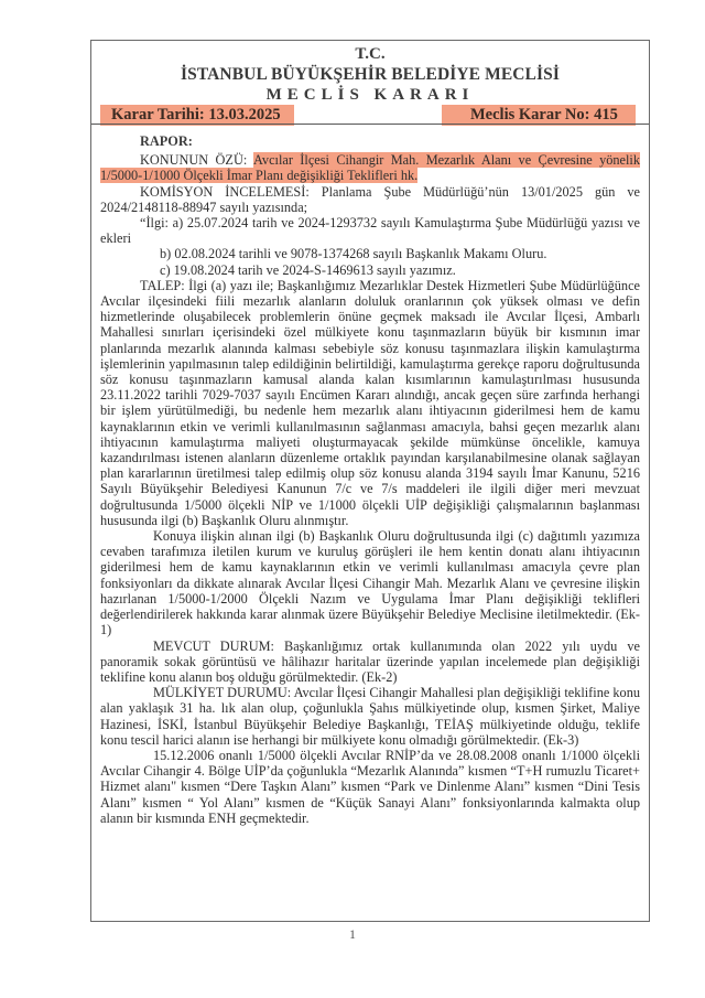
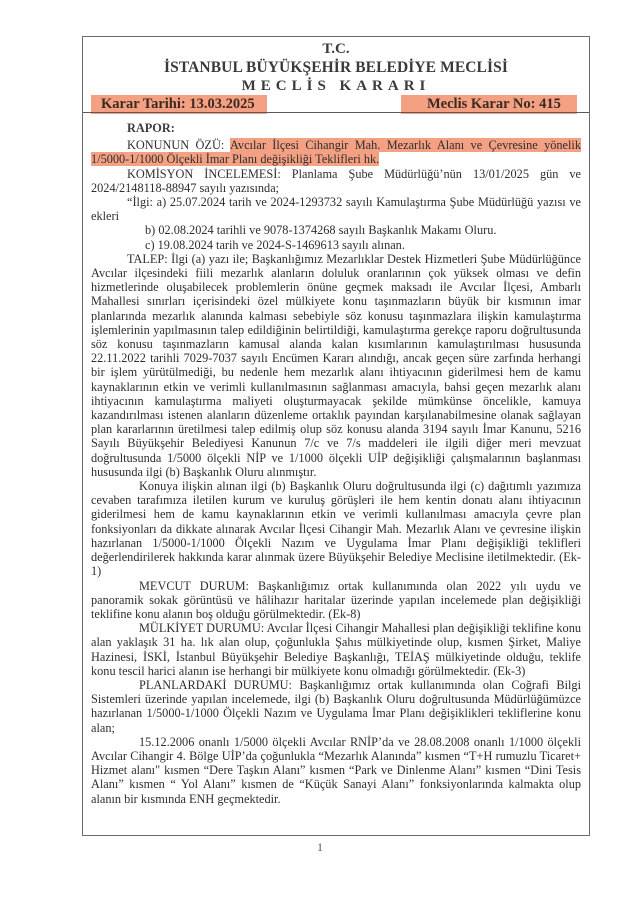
  T.C.
  İSTANBUL BÜYÜKŞEHİR BELEDİYE MECLİSİ
  MECLİS KARARI
  Karar Tarihi: 13.03.2025
  Meclis Karar No: 415
  RAPOR:
  KONUNUN ÖZÜ: Avcılar İlçesi Cihangir Mah. Mezarlık Alanı ve Çevresine yönelik 1/5000-1/1000 Ölçekli İmar Planı değişikliği Teklifleri hk.
  KOMİSYON İNCELEMESİ: Planlama Şube Müdürlüğü’nün 13/01/2025 gün ve 2024/2148118-88947 sayılı yazısında;
  “İlgi: a) 25.07.2024 tarih ve 2024-1293732 sayılı Kamulaştırma Şube Müdürlüğü yazısı ve ekleri
  b) 02.08.2024 tarihli ve 9078-1374268 sayılı Başkanlık Makamı Oluru.
- c) 19.08.2024 tarih ve 2024-S-1469613 sayılı yazımız.
+ c) 19.08.2024 tarih ve 2024-S-1469613 sayılı alınan.
- TALEP: İlgi (a) yazı ile; Başkanlığımız Mezarlıklar Destek Hizmetleri Şube Müdürlüğünce Avcılar ilçesindeki fiili mezarlık alanların doluluk oranlarının çok yüksek olması ve defin hizmetlerinde oluşabilecek problemlerin önüne geçmek maksadı ile Avcılar İlçesi, Ambarlı Mahallesi sınırları içerisindeki özel mülkiyete konu taşınmazların büyük bir kısmının imar planlarında mezarlık alanında kalması sebebiyle söz konusu taşınmazlara ilişkin kamulaştırma işlemlerinin yapılmasının talep edildiğinin belirtildiği, kamulaştırma gerekçe raporu doğrultusunda söz konusu taşınmazların kamusal alanda kalan kısımlarının kamulaştırılması hususunda 23.11.2022 tarihli 7029-7037 sayılı Encümen Kararı alındığı, ancak geçen süre zarfında herhangi bir işlem yürütülmediği, bu nedenle hem mezarlık alanı ihtiyacının giderilmesi hem de kamu kaynaklarının etkin ve verimli kullanılmasının sağlanması amacıyla, bahsi geçen mezarlık alanı ihtiyacının kamulaştırma maliyeti oluşturmayacak şekilde mümkünse öncelikle, kamuya kazandırılması istenen alanların düzenleme ortaklık payından karşılanabilmesine olanak sağlayan plan kararlarının üretilmesi talep edilmiş olup söz konusu alanda 3194 sayılı İmar Kanunu, 5216 Sayılı Büyükşehir Belediyesi Kanunun 7/c ve 7/s maddeleri ile ilgili diğer meri mevzuat doğrultusunda 1/5000 ölçekli NİP ve 1/1000 ölçekli UİP değişikliği çalışmalarının başlanması hususunda ilgi (b) Başkanlık Oluru alınmıştır.
+ TALEP: İlgi (a) yazı ile; Başkanlığımız Mezarlıklar Destek Hizmetleri Şube Müdürlüğünce Avcılar ilçesindeki fiili mezarlık alanların doluluk oranlarının çok yüksek olması ve defin hizmetlerinde oluşabilecek problemlerin önüne geçmek maksadı ile Avcılar İlçesi, Ambarlı Mahallesi sınırları içerisindeki özel mülkiyete konu taşınmazların büyük bir kısmının imar planlarında mezarlık alanında kalması sebebiyle söz konusu taşınmazlara ilişkin kamulaştırma işlemlerinin yapılmasının talep edildiğinin belirtildiği, kamulaştırma gerekçe raporu doğrultusunda söz konusu taşınmazların kamusal alanda kalan kısımlarının kamulaştırılması hususunda 22.11.2022 tarihli 7029-7037 sayılı Encümen Kararı alındığı, ancak geçen süre zarfında herhangi bir işlem yürütülmediği, bu nedenle hem mezarlık alanı ihtiyacının giderilmesi hem de kamu kaynaklarının etkin ve verimli kullanılmasının sağlanması amacıyla, bahsi geçen mezarlık alanı ihtiyacının kamulaştırma maliyeti oluşturmayacak şekilde mümkünse öncelikle, kamuya kazandırılması istenen alanların düzenleme ortaklık payından karşılanabilmesine olanak sağlayan plan kararlarının üretilmesi talep edilmiş olup söz konusu alanda 3194 sayılı İmar Kanunu, 5216 Sayılı Büyükşehir Belediyesi Kanunun 7/c ve 7/s maddeleri ile ilgili diğer meri mevzuat doğrultusunda 1/5000 ölçekli NİP ve 1/1000 ölçekli UİP değişikliği çalışmalarının başlanması hususunda ilgi (b) Başkanlık Oluru alınmıştır.
- Konuya ilişkin alınan ilgi (b) Başkanlık Oluru doğrultusunda ilgi (c) dağıtımlı yazımıza cevaben tarafımıza iletilen kurum ve kuruluş görüşleri ile hem kentin donatı alanı ihtiyacının giderilmesi hem de kamu kaynaklarının etkin ve verimli kullanılması amacıyla çevre plan fonksiyonları da dikkate alınarak Avcılar İlçesi Cihangir Mah. Mezarlık Alanı ve çevresine ilişkin hazırlanan 1/5000-1/2000 Ölçekli Nazım ve Uygulama İmar Planı değişikliği teklifleri değerlendirilerek hakkında karar alınmak üzere Büyükşehir Belediye Meclisine iletilmektedir. (Ek-1)
+ Konuya ilişkin alınan ilgi (b) Başkanlık Oluru doğrultusunda ilgi (c) dağıtımlı yazımıza cevaben tarafımıza iletilen kurum ve kuruluş görüşleri ile hem kentin donatı alanı ihtiyacının giderilmesi hem de kamu kaynaklarının etkin ve verimli kullanılması amacıyla çevre plan fonksiyonları da dikkate alınarak Avcılar İlçesi Cihangir Mah. Mezarlık Alanı ve çevresine ilişkin hazırlanan 1/5000-1/1000 Ölçekli Nazım ve Uygulama İmar Planı değişikliği teklifleri değerlendirilerek hakkında karar alınmak üzere Büyükşehir Belediye Meclisine iletilmektedir. (Ek-1)
- MEVCUT DURUM: Başkanlığımız ortak kullanımında olan 2022 yılı uydu ve panoramik sokak görüntüsü ve hâlihazır haritalar üzerinde yapılan incelemede plan değişikliği teklifine konu alanın boş olduğu görülmektedir. (Ek-2)
+ MEVCUT DURUM: Başkanlığımız ortak kullanımında olan 2022 yılı uydu ve panoramik sokak görüntüsü ve hâlihazır haritalar üzerinde yapılan incelemede plan değişikliği teklifine konu alanın boş olduğu görülmektedir. (Ek-8)
  MÜLKİYET DURUMU: Avcılar İlçesi Cihangir Mahallesi plan değişikliği teklifine konu alan yaklaşık 31 ha. lık alan olup, çoğunlukla Şahıs mülkiyetinde olup, kısmen Şirket, Maliye Hazinesi, İSKİ, İstanbul Büyükşehir Belediye Başkanlığı, TEİAŞ mülkiyetinde olduğu, teklife konu tescil harici alanın ise herhangi bir mülkiyete konu olmadığı görülmektedir. (Ek-3)
+ PLANLARDAKİ DURUMU: Başkanlığımız ortak kullanımında olan Coğrafi Bilgi Sistemleri üzerinde yapılan incelemede, ilgi (b) Başkanlık Oluru doğrultusunda Müdürlüğümüzce hazırlanan 1/5000-1/1000 Ölçekli Nazım ve Uygulama İmar Planı değişiklikleri tekliflerine konu alan;
  15.12.2006 onanlı 1/5000 ölçekli Avcılar RNİP’da ve 28.08.2008 onanlı 1/1000 ölçekli Avcılar Cihangir 4. Bölge UİP’da çoğunlukla “Mezarlık Alanında” kısmen “T+H rumuzlu Ticaret+ Hizmet alanı" kısmen “Dere Taşkın Alanı” kısmen “Park ve Dinlenme Alanı” kısmen “Dini Tesis Alanı” kısmen “ Yol Alanı” kısmen de “Küçük Sanayi Alanı” fonksiyonlarında kalmakta olup alanın bir kısmında ENH geçmektedir.
  1
